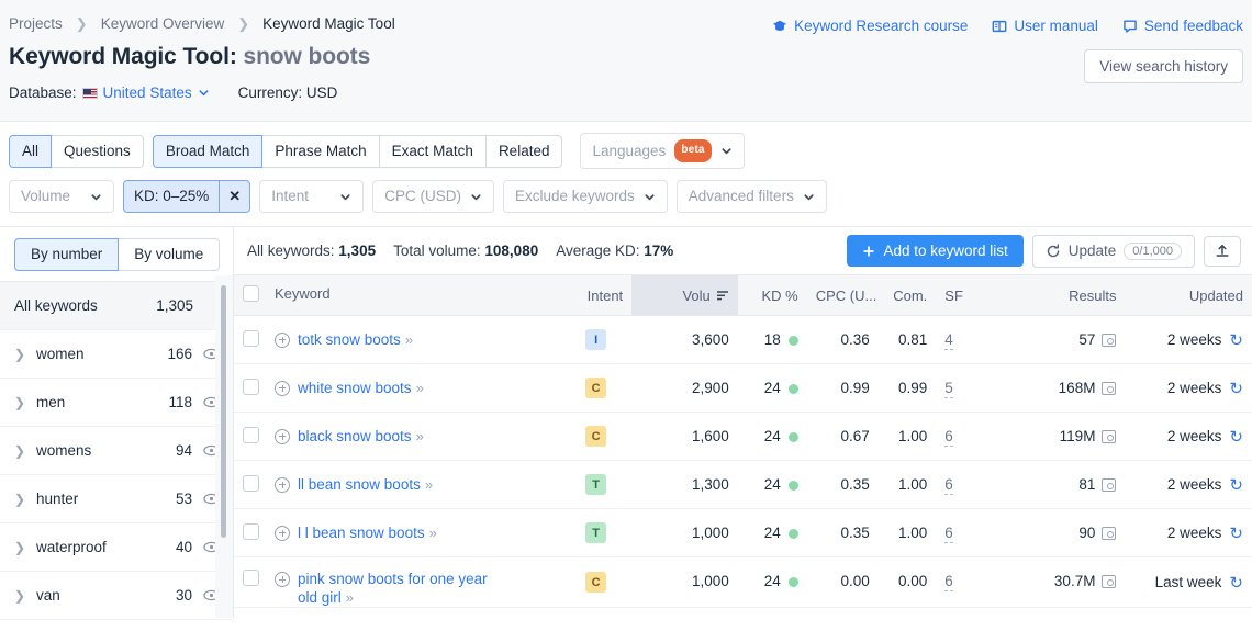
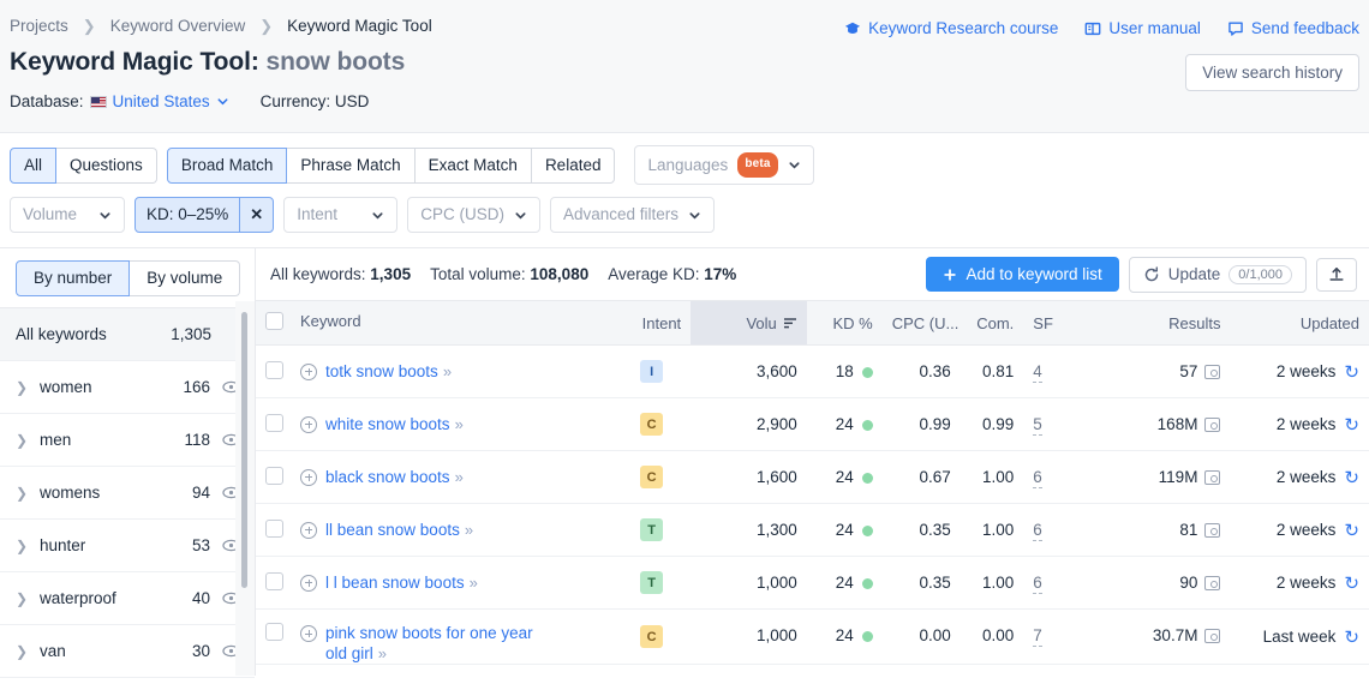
  Projects
  ❯
  Keyword Overview
  ❯
  Keyword Magic Tool
  Keyword Magic Tool: snow boots
  Database:
  United States
  Currency: USD
  Keyword Research course
  User manual
  Send feedback
  View search history
  All
  Questions
  Broad Match
  Phrase Match
  Exact Match
  Related
  Languages
  beta
  Volume
  KD: 0–25%
  ✕
  Intent
  CPC (USD)
- Exclude keywords
  Advanced filters
  By number
  By volume
  All keywords
  1,305
  ❯
  women
  166
  ❯
  men
  118
  ❯
  womens
  94
  ❯
  hunter
  53
  ❯
  waterproof
  40
  ❯
  van
  30
  All keywords: 1,305
  Total volume: 108,080
  Average KD: 17%
  Add to keyword list
  Update
  0/1,000
  Keyword	Intent	Volu	KD %	CPC (U...	Com.	SF	Results	Updated
  totk snow boots »	I	3,600	18	0.36	0.81	4	57	2 weeks ↻
  white snow boots »	C	2,900	24	0.99	0.99	5	168M	2 weeks ↻
  black snow boots »	C	1,600	24	0.67	1.00	6	119M	2 weeks ↻
  ll bean snow boots »	T	1,300	24	0.35	1.00	6	81	2 weeks ↻
  l l bean snow boots »	T	1,000	24	0.35	1.00	6	90	2 weeks ↻
- pink snow boots for one year old girl »	C	1,000	24	0.00	0.00	6	30.7M	Last week ↻
+ pink snow boots for one year old girl »	C	1,000	24	0.00	0.00	7	30.7M	Last week ↻
